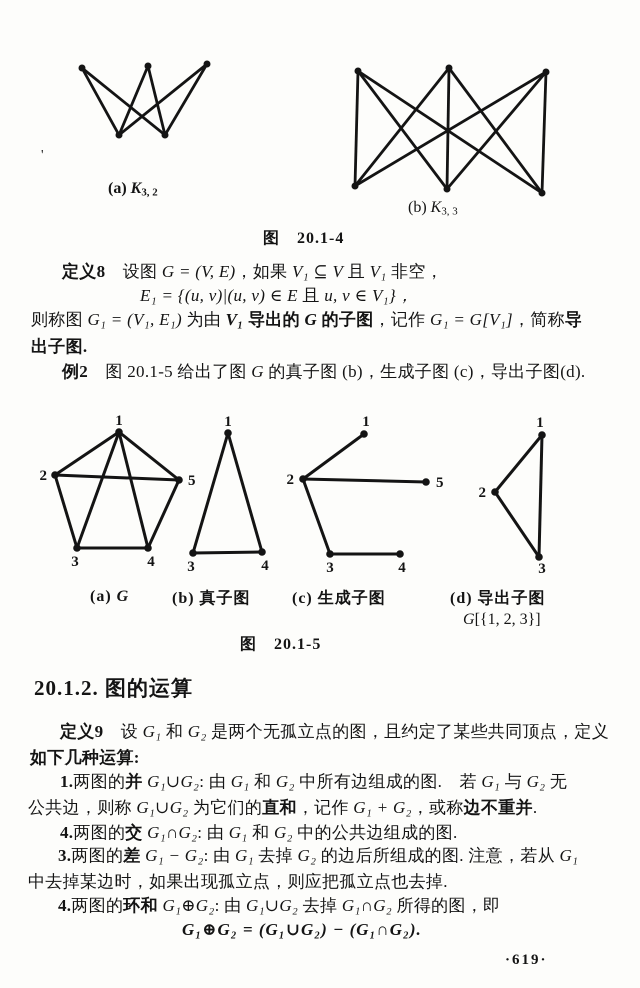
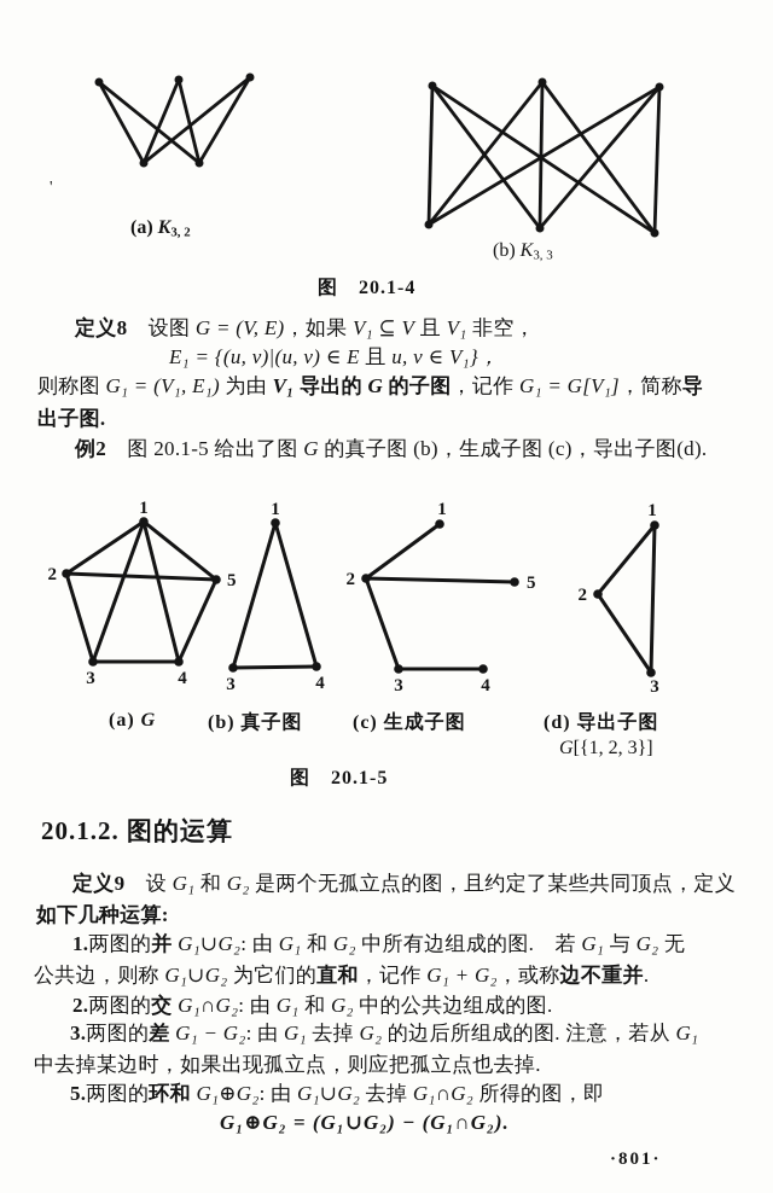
  '
  (a) K3, 2
  (b) K3, 3
  图 20.1-4
  定义8 设图 G = (V, E)，如果 V₁ ⊆ V 且 V₁ 非空，
  E₁ = {(u, v)|(u, v) ∈ E 且 u, v ∈ V₁}，
  则称图 G₁ = (V₁, E₁) 为由 V₁ 导出的 G 的子图，记作 G₁ = G[V₁]，简称导
  出子图.
  例2 图 20.1-5 给出了图 G 的真子图 (b)，生成子图 (c)，导出子图(d).
  1
  2
  5
  3
  4
  1
  3
  4
  1
  2
  5
  3
  4
  1
  2
  3
  (a) G
  (b) 真子图
  (c) 生成子图
  (d) 导出子图
  G[{1, 2, 3}]
  图 20.1-5
  20.1.2. 图的运算
  定义9 设 G₁ 和 G₂ 是两个无孤立点的图，且约定了某些共同顶点，定义
  如下几种运算:
  1.两图的并 G₁∪G₂: 由 G₁ 和 G₂ 中所有边组成的图. 若 G₁ 与 G₂ 无
  公共边，则称 G₁∪G₂ 为它们的直和，记作 G₁ + G₂，或称边不重并.
- 4.两图的交 G₁∩G₂: 由 G₁ 和 G₂ 中的公共边组成的图.
+ 2.两图的交 G₁∩G₂: 由 G₁ 和 G₂ 中的公共边组成的图.
  3.两图的差 G₁ − G₂: 由 G₁ 去掉 G₂ 的边后所组成的图. 注意，若从 G₁
  中去掉某边时，如果出现孤立点，则应把孤立点也去掉.
- 4.两图的环和 G₁⊕G₂: 由 G₁∪G₂ 去掉 G₁∩G₂ 所得的图，即
+ 5.两图的环和 G₁⊕G₂: 由 G₁∪G₂ 去掉 G₁∩G₂ 所得的图，即
  G₁⊕G₂ = (G₁∪G₂) − (G₁∩G₂).
- ·619·
+ ·801·
